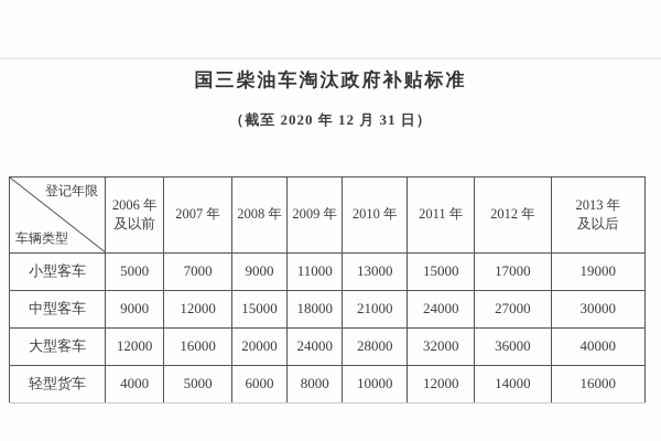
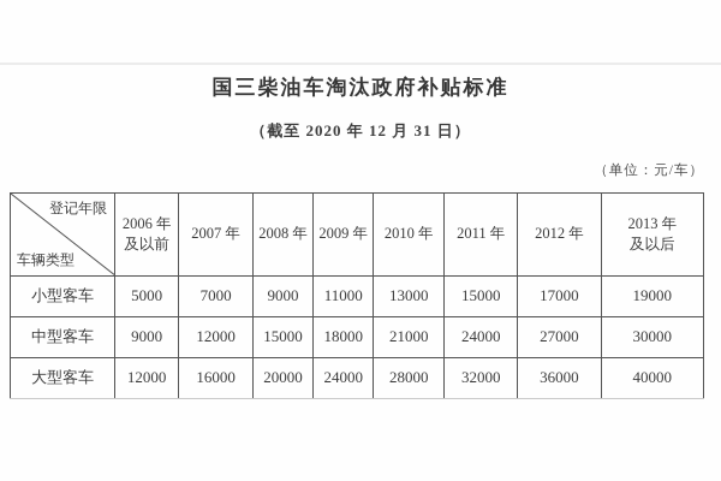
  国三柴油车淘汰政府补贴标准
  （截至 2020 年 12 月 31 日）
+ （单位：元/车）
  登记年限 车辆类型	2006 年 及以前	2007 年	2008 年	2009 年	2010 年	2011 年	2012 年	2013 年 及以后
  小型客车	5000	7000	9000	11000	13000	15000	17000	19000
  中型客车	9000	12000	15000	18000	21000	24000	27000	30000
  大型客车	12000	16000	20000	24000	28000	32000	36000	40000
- 轻型货车	4000	5000	6000	8000	10000	12000	14000	16000
